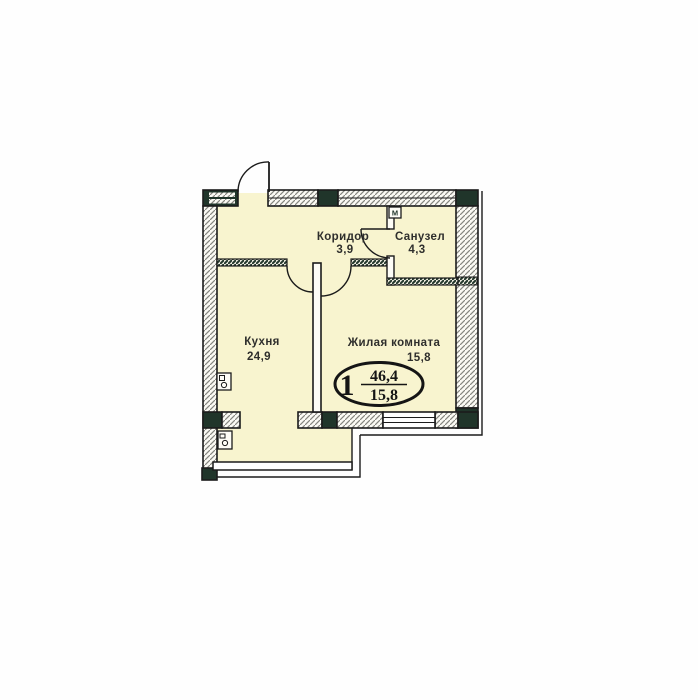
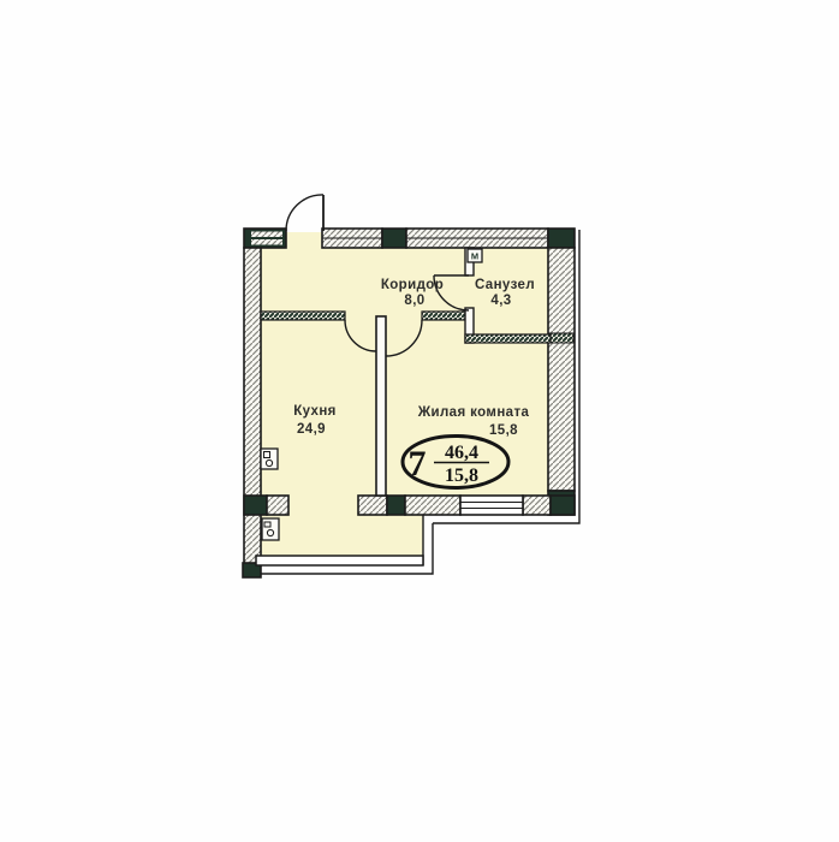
  М
  Коридор
- 3,9
+ 8,0
  Санузел
  4,3
  Кухня
  24,9
  Жилая комната
  15,8
- 1
+ 7
  46,4
  15,8
